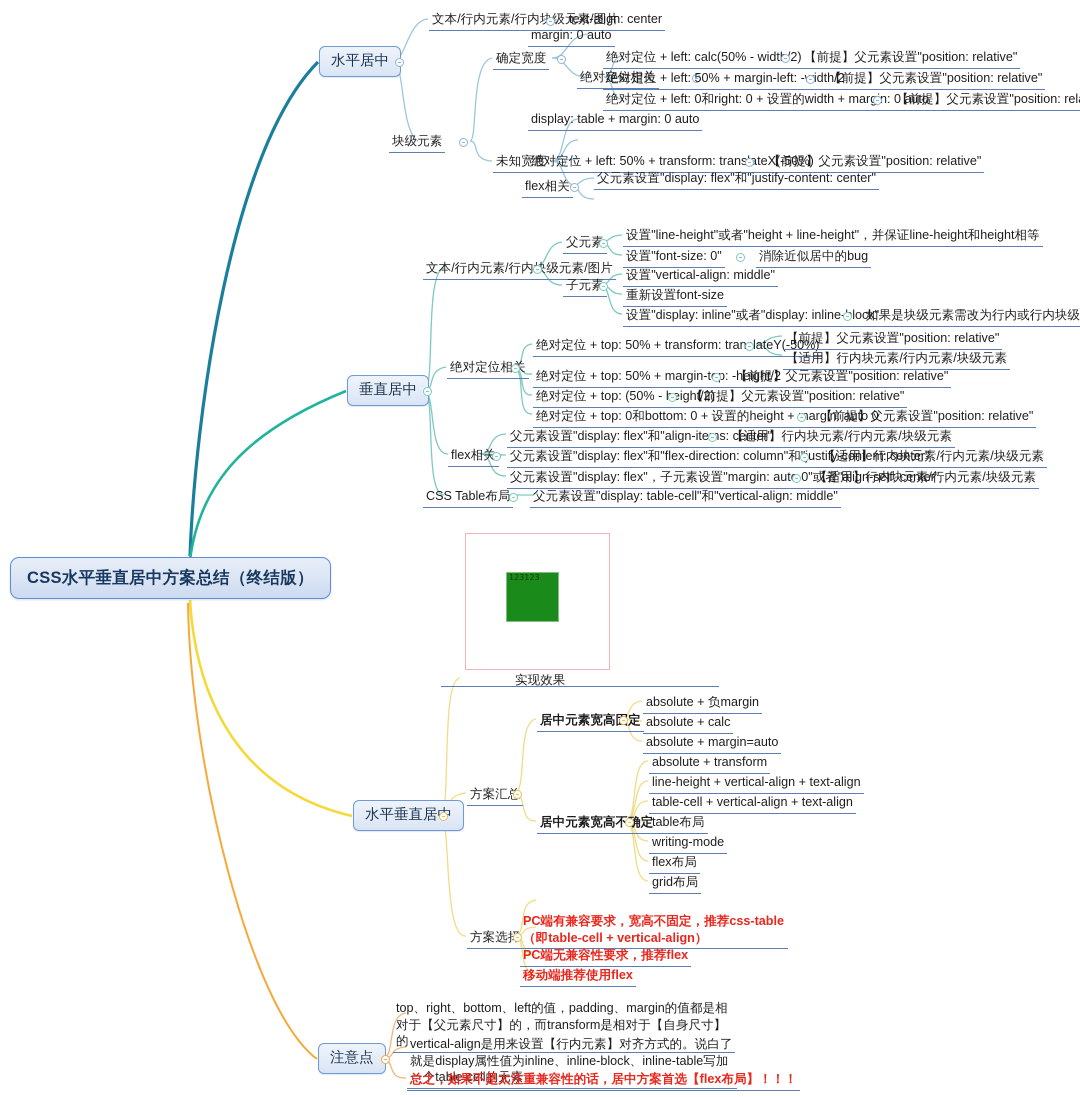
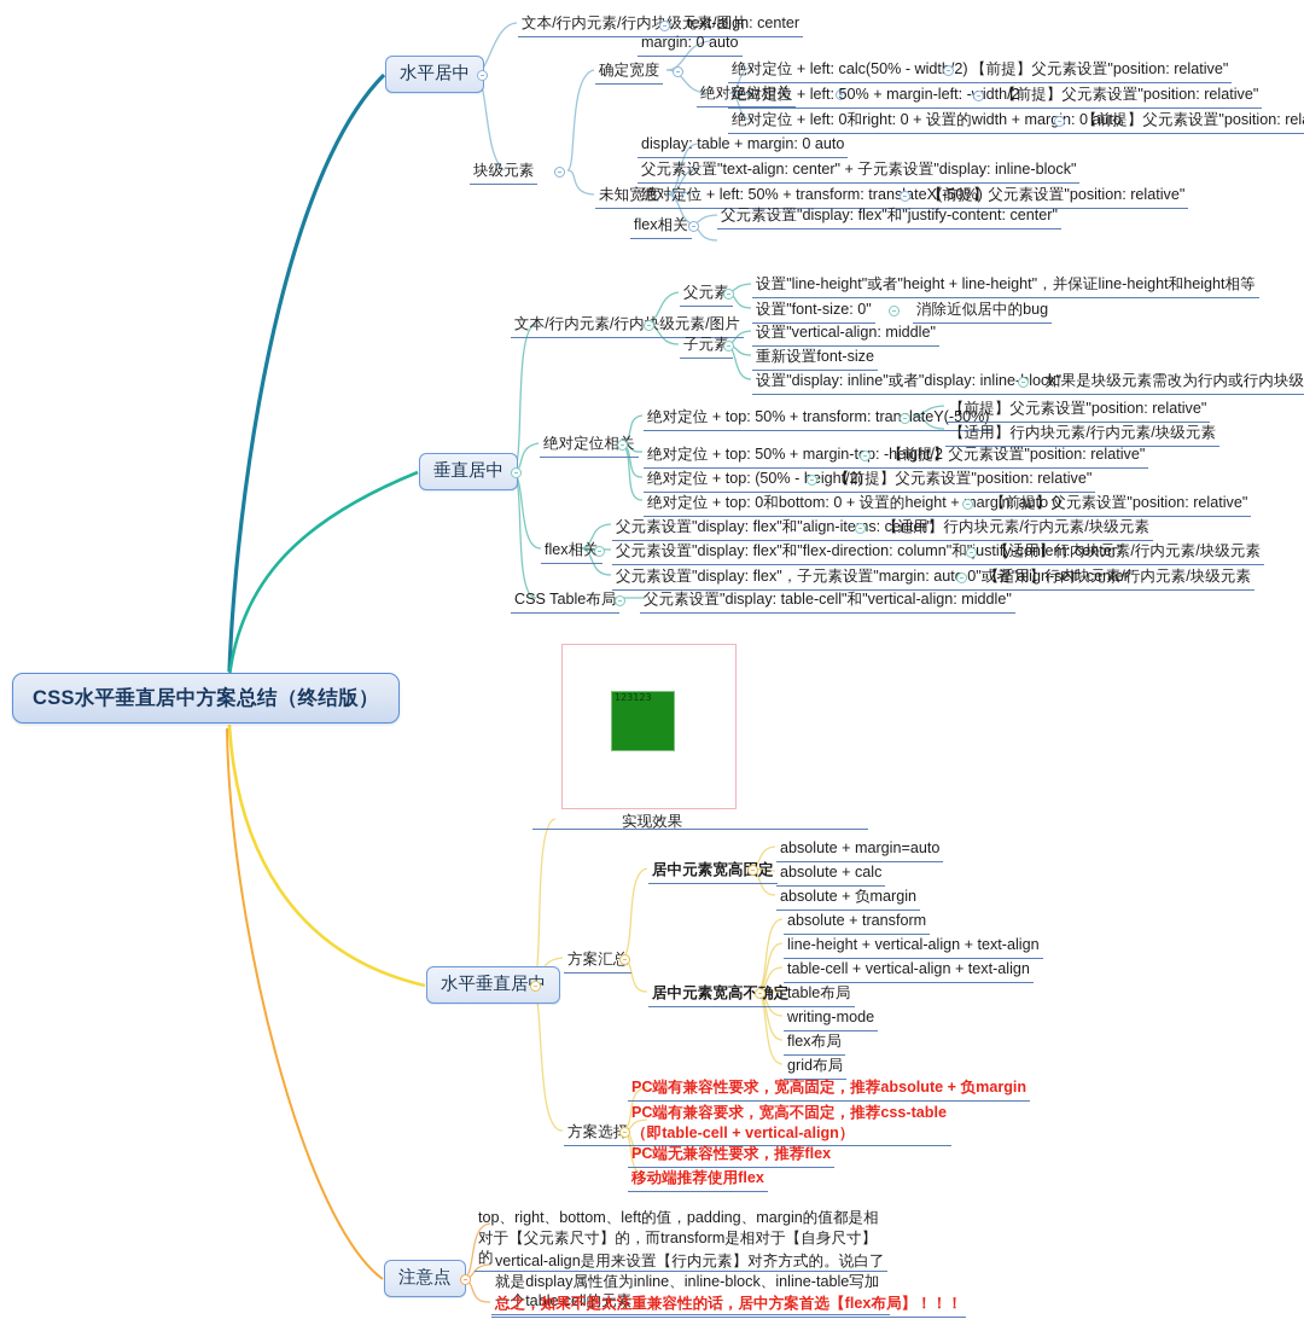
  CSS水平垂直居中方案总结（终结版）
  水平居中
  文本/行内元素/行内级元素/图片
  text-align: center
  块级元素
  确定宽度
  margin: 0 auto
  绝对定位相关
  绝对定位 + left: calc(50% - widt2)
  【前提】父元素设置"position: relative"
  绝对定位 + left: 50% + margin-left: -idth/2
  【前提】父元素设置"position: relative"
  绝对定位 + left: 0和right: 0 + 设置的width + marn: 0 auto
  【前提】父元素设置"position: rel
  未知宽度
  display: table + margin: 0 auto
+ 父元素设置"text-align: center" + 子元素设置"display: inline-block"
  绝对定位 + left: 50% + transform: tranteX(-50%)
  【前提】父元素设置"position: relative"
  flex相关
  父元素设置"display: flex"和"justify-content: center"
  垂直居中
  文本/行内元素/行内级元素/图片
  父元素
  设置"line-height"或者"height + line-height"，并保证line-height和height相等
  设置"font-size: 0"
  消除近似居中的bug
  子元素
  设置"vertical-align: middle"
  重新设置font-size
  设置"display: inline"或者"display: inlinelock"
  如果是块级元素需改为行内或行内块级
  绝对定位相
  绝对定位 + top: 50% + transform: tranlateY(-50%)
  【前提】父元素设置"position: relative"
  【适用】行内块元素/行内元素/块级元素
  绝对定位 + top: 50% + margin-tp: -height/2
  【前提】父元素设置"position: relative"
  绝对定位 + top: (50% -ight/2)
  【前提】父元素设置"position: relative"
  绝对定位 + top: 0和bottom: 0 + 设置的height +argin: auto 0
  【前提】父元素设置"position: relative"
  flex相关
  父元素设置"display: flex"和"align-ites: center"
  【适用】行内块元素/行内元素/块级元素
  父元素设置"display: flex"和"flex-direction: column"和ustify-content: center"
  【适用】行内块元素/行内元素/块级元素
  父元素设置"display: flex"，子元素设置"margin: aut 0"或者"align-self: center"
  【适用】行内块元素/行内元素/块级元素
  CSS Table布局
  父元素设置"display: table-cell"和"vertical-align: middle"
  水平垂直居
  123123
  实现效果
  方案汇
  居中元素宽高定
- absolute + 负margin
+ absolute + margin=auto
  absolute + calc
- absolute + margin=auto
+ absolute + 负margin
  居中元素宽高不确定
  absolute + transform
  line-height + vertical-align + text-align
  table-cell + vertical-align + text-align
  table布局
  writing-mode
  flex布局
  grid布局
  方案选
+ PC端有兼容性要求，宽高固定，推荐absolute + 负margin
  PC端有兼容要求，宽高不固定，推荐css-table（即table-cell + vertical-align）
  PC端无兼容性要求，推荐flex
  移动端推荐使用flex
  注意点
  top、right、bottom、left的值，padding、margin的值都是相对于【父元素尺寸】的，而transform是相对于【自身尺寸】的
  vertical-align是用来设置【行内元素】对齐方式的。说白了就是display属性值为inline、inline-block、inline-table写加一个table-cell的元素
  总之，如果不是太注重兼容性的话，居中方案首选【flex布局】！！！
